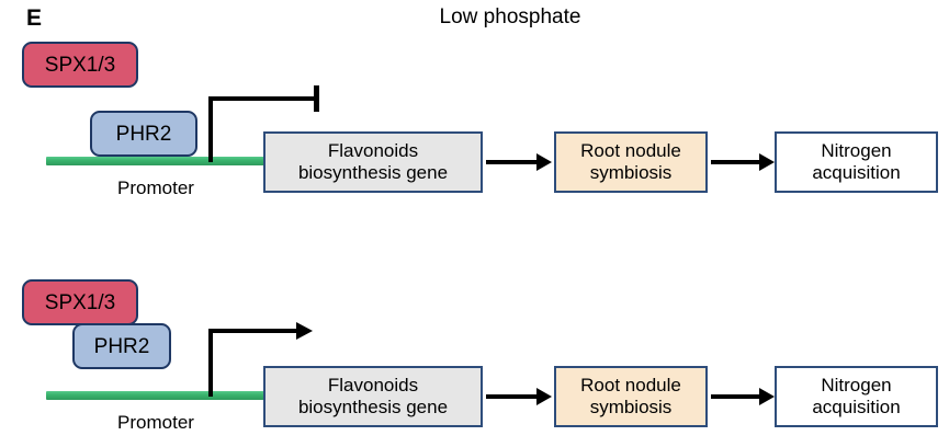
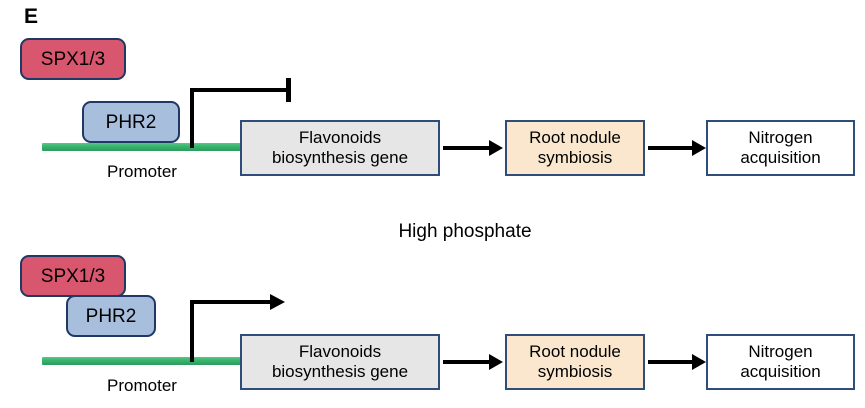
  E
- Low phosphate
  SPX1/3
  PHR2
  Promoter
  Flavonoids
  biosynthesis gene
  Root nodule
  symbiosis
  Nitrogen
  acquisition
+ High phosphate
  SPX1/3
  PHR2
  Promoter
  Flavonoids
  biosynthesis gene
  Root nodule
  symbiosis
  Nitrogen
  acquisition
